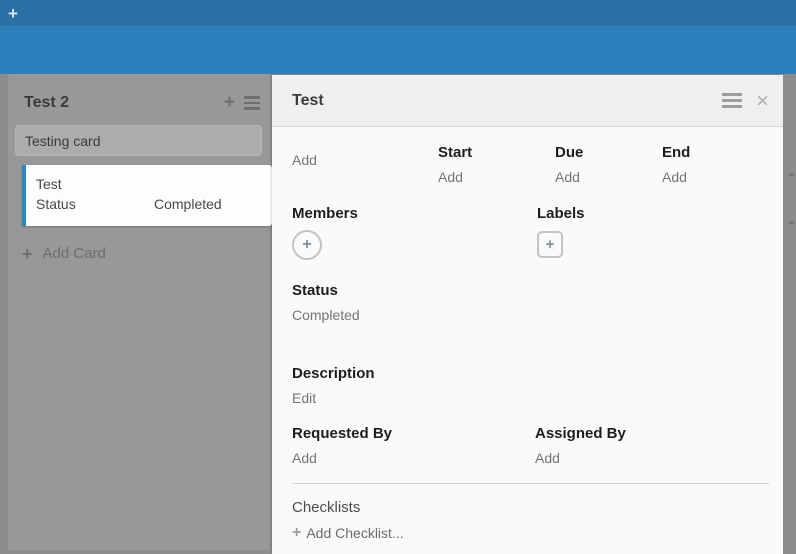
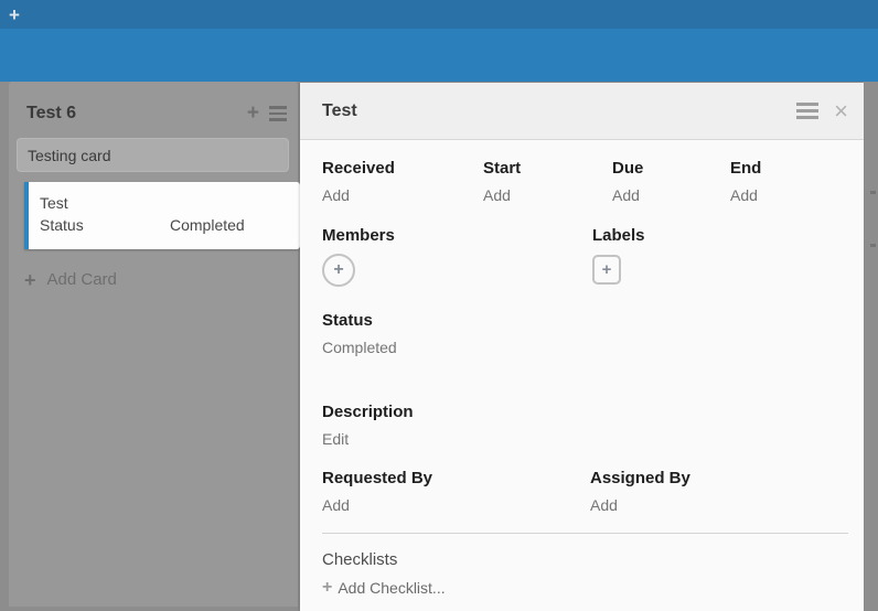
  +
- Test 2
+ Test 6
  +
  Testing card
  Test
  Status
  Completed
  +
  Add Card
  Test
  ×
+ Received
  Add
  Start
  Add
  Due
  Add
  End
  Add
  Members
  +
  Labels
  +
  Status
  Completed
  Description
  Edit
  Requested By
  Add
  Assigned By
  Add
  Checklists
  +
  Add Checklist...
